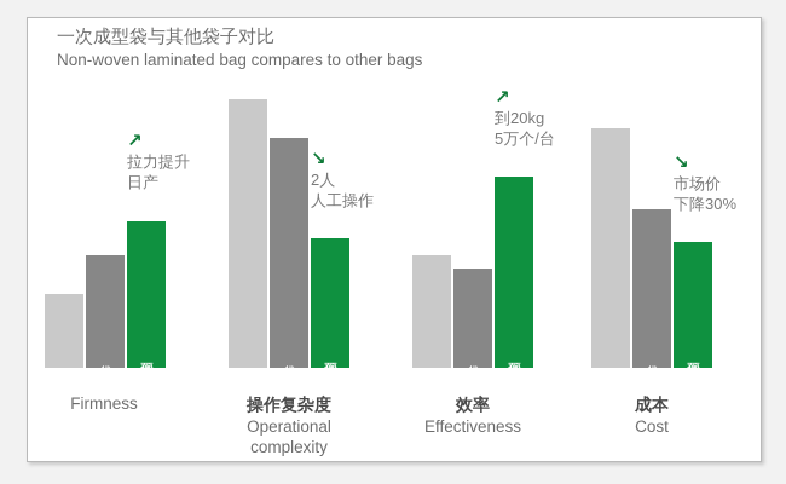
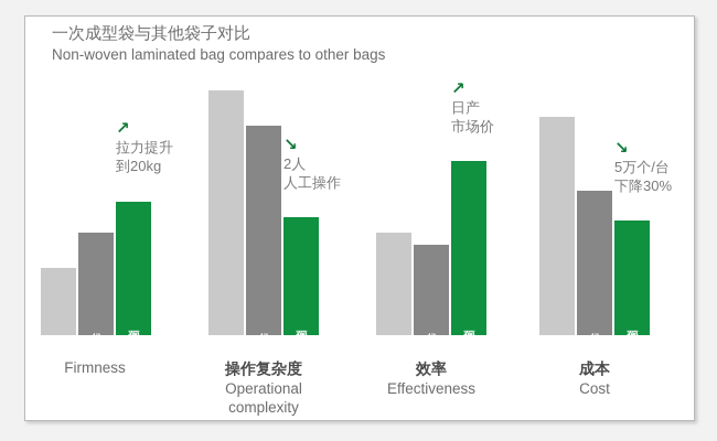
  一次成型袋与其他袋子对比
  Non-woven laminated bag compares to other bags
  ↗
  拉力提升
- 日产
+ 到20kg
  ↘
  2人
  人工操作
  ↗
- 到20kg
+ 日产
- 5万个/台
+ 市场价
  ↘
- 市场价
+ 5万个/台
  下降30%
  Firmness
  操作复杂度
  Operational complexity
  效率
  Effectiveness
  成本
  Cost
